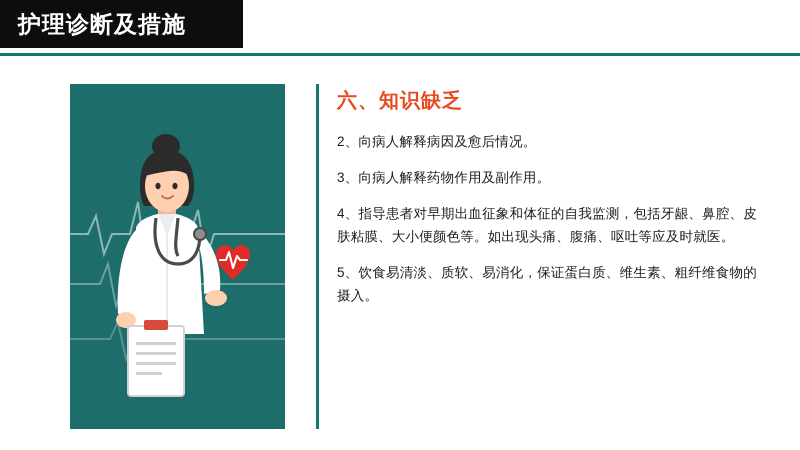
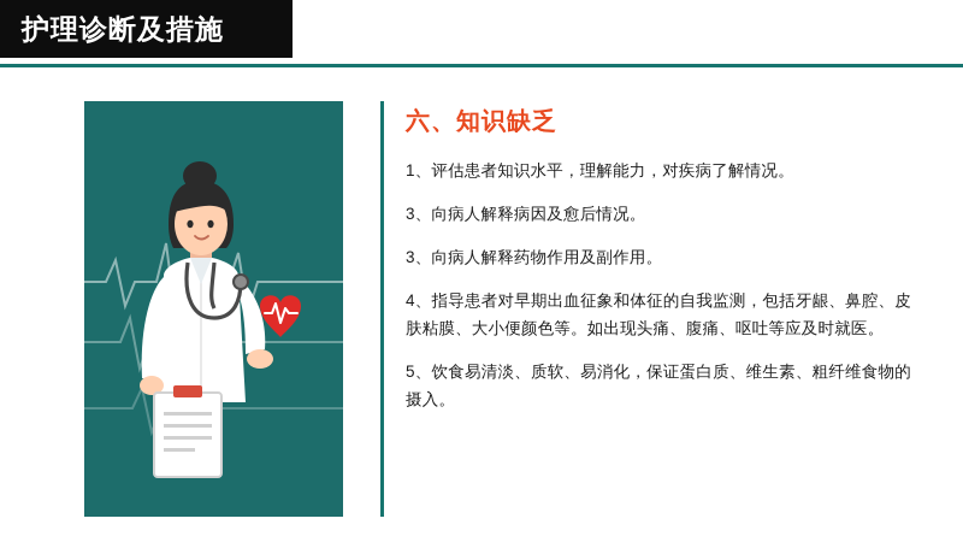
  护理诊断及措施
  六、知识缺乏
+ 1、评估患者知识水平，理解能力，对疾病了解情况。
- 2、向病人解释病因及愈后情况。
+ 3、向病人解释病因及愈后情况。
  3、向病人解释药物作用及副作用。
  4、指导患者对早期出血征象和体征的自我监测，包括牙龈、鼻腔、皮肤粘膜、大小便颜色等。如出现头痛、腹痛、呕吐等应及时就医。
  5、饮食易清淡、质软、易消化，保证蛋白质、维生素、粗纤维食物的摄入。
